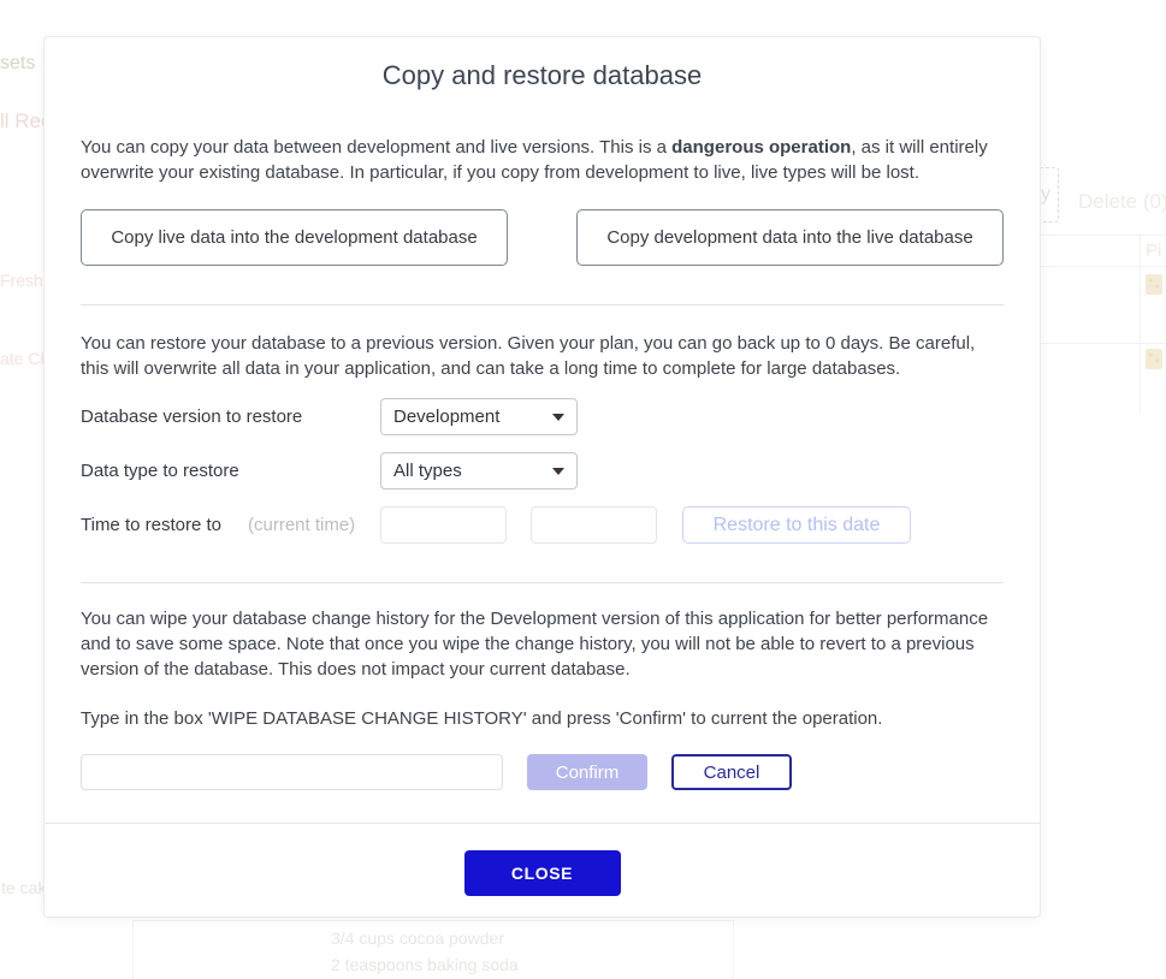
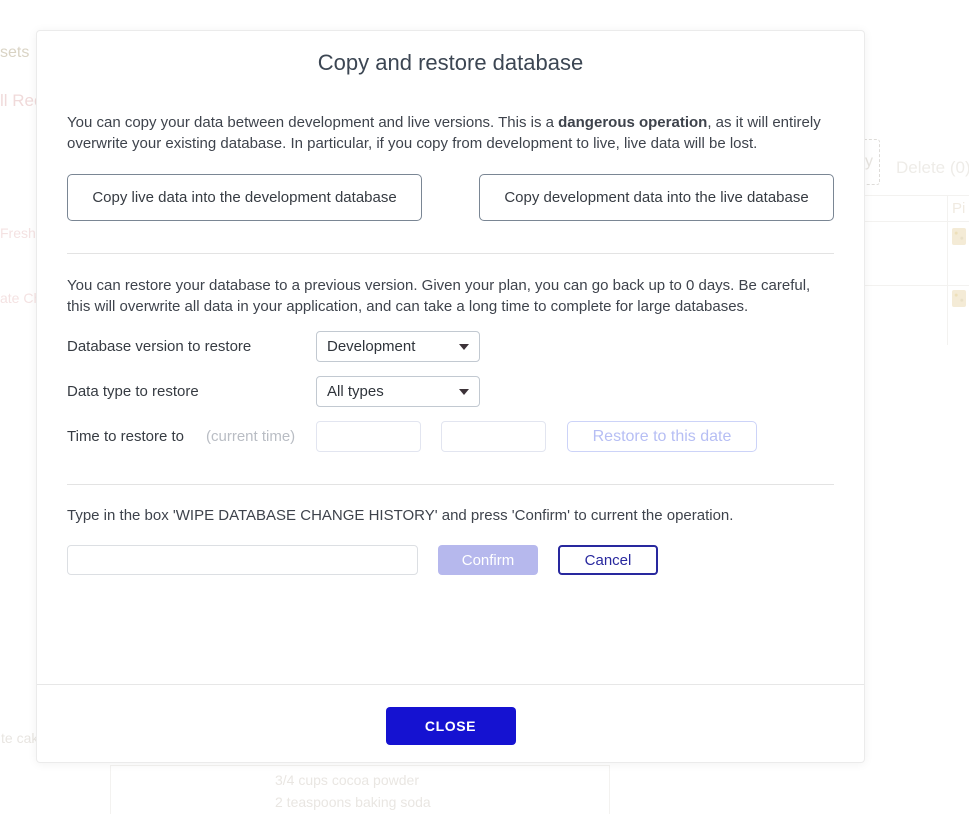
  sets
  Fresh
  te cak
  y
  Pi
  3/4 cups cocoa powder
  2 teaspoons baking soda
  Copy and restore database
- You can copy your data between development and live versions. This is a dangerous operation, as it will entirely overwrite your existing database. In particular, if you copy from development to live, live types will be lost.
+ You can copy your data between development and live versions. This is a dangerous operation, as it will entirely overwrite your existing database. In particular, if you copy from development to live, live data will be lost.
  Copy live data into the development database
  Copy development data into the live database
  You can restore your database to a previous version. Given your plan, you can go back up to 0 days. Be careful, this will overwrite all data in your application, and can take a long time to complete for large databases.
  Database version to restore
  Development
  Data type to restore
  All types
  Time to restore to
  (current time)
  Restore to this date
- You can wipe your database change history for the Development version of this application for better performance and to save some space. Note that once you wipe the change history, you will not be able to revert to a previous version of the database. This does not impact your current database.
  Type in the box 'WIPE DATABASE CHANGE HISTORY' and press 'Confirm' to current the operation.
  Confirm
  Cancel
  CLOSE
